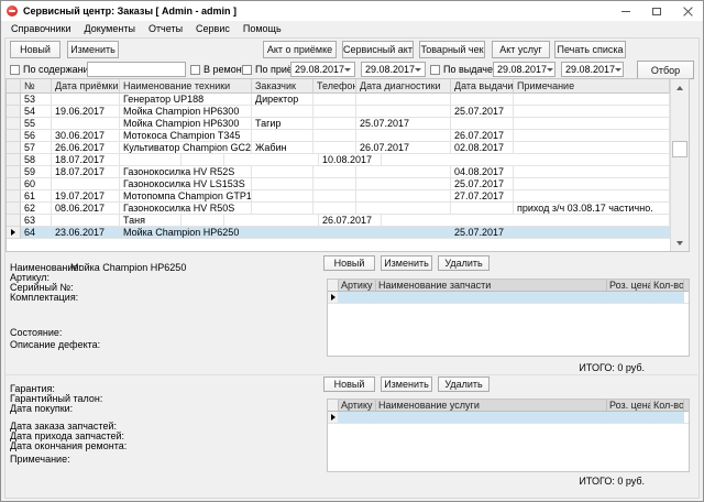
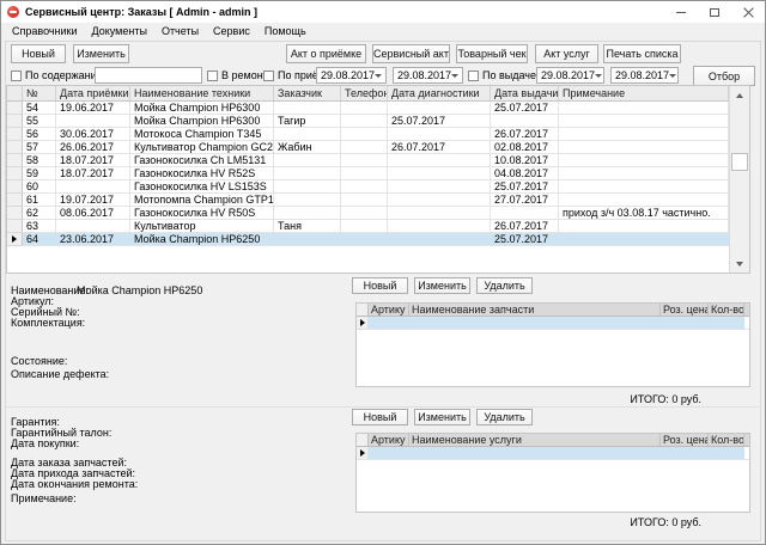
  Сервисный центр: Заказы [ Admin - admin ]
  Справочники
  Документы
  Отчеты
  Сервис
  Помощь
  Новый
  Изменить
  Акт о приёмке
  Сервисный акт
  Товарный чек
  Акт услуг
  Печать списка
  По содержан
  В ремон
  29.08.2017
  29.08.2017
  По выдаче
  29.08.2017
  29.08.2017
  Отбор
  №
  Дата приёмки
  Наименование техники
  Заказчик
  Телефон
  Дата диагностики
  Дата выдачи
  Примечание
- 53
- Генератор UP188
- Директор
  54
  19.06.2017
  Мойка Champion HP6300
  25.07.2017
  55
  Мойка Champion HP6300
  Тагир
  25.07.2017
  56
  30.06.2017
  Мотокоса Champion T345
  26.07.2017
  57
  26.06.2017
  Культиватор Champion GC2
  Жабин
  26.07.2017
  02.08.2017
  58
  18.07.2017
+ Газонокосилка Ch LM5131
  10.08.2017
  59
  18.07.2017
  Газонокосилка HV R52S
  04.08.2017
  60
  Газонокосилка HV LS153S
  25.07.2017
  61
  19.07.2017
  Мотопомпа Champion GTP1
  27.07.2017
  62
  08.06.2017
  Газонокосилка HV R50S
  приход з/ч 03.08.17 частично.
  63
+ Культиватор
  Таня
  26.07.2017
  64
  23.06.2017
  Мойка Champion HP6250
  25.07.2017
  Наименование:
  Мойка Champion HP6250
  Артикул:
  Серийный №:
  Комплектация:
  Состояние:
  Описание дефекта:
  Новый
  Изменить
  Удалить
  Артику
  Наименование запчасти
  Роз. цена
  Кол-во
  ИТОГО: 0 руб.
  Гарантия:
  Гарантийный талон:
  Дата покупки:
  Дата заказа запчастей:
  Дата прихода запчастей:
  Дата окончания ремонта:
  Примечание:
  Новый
  Изменить
  Удалить
  Артику
  Наименование услуги
  Роз. цена
  Кол-во
  ИТОГО: 0 руб.
